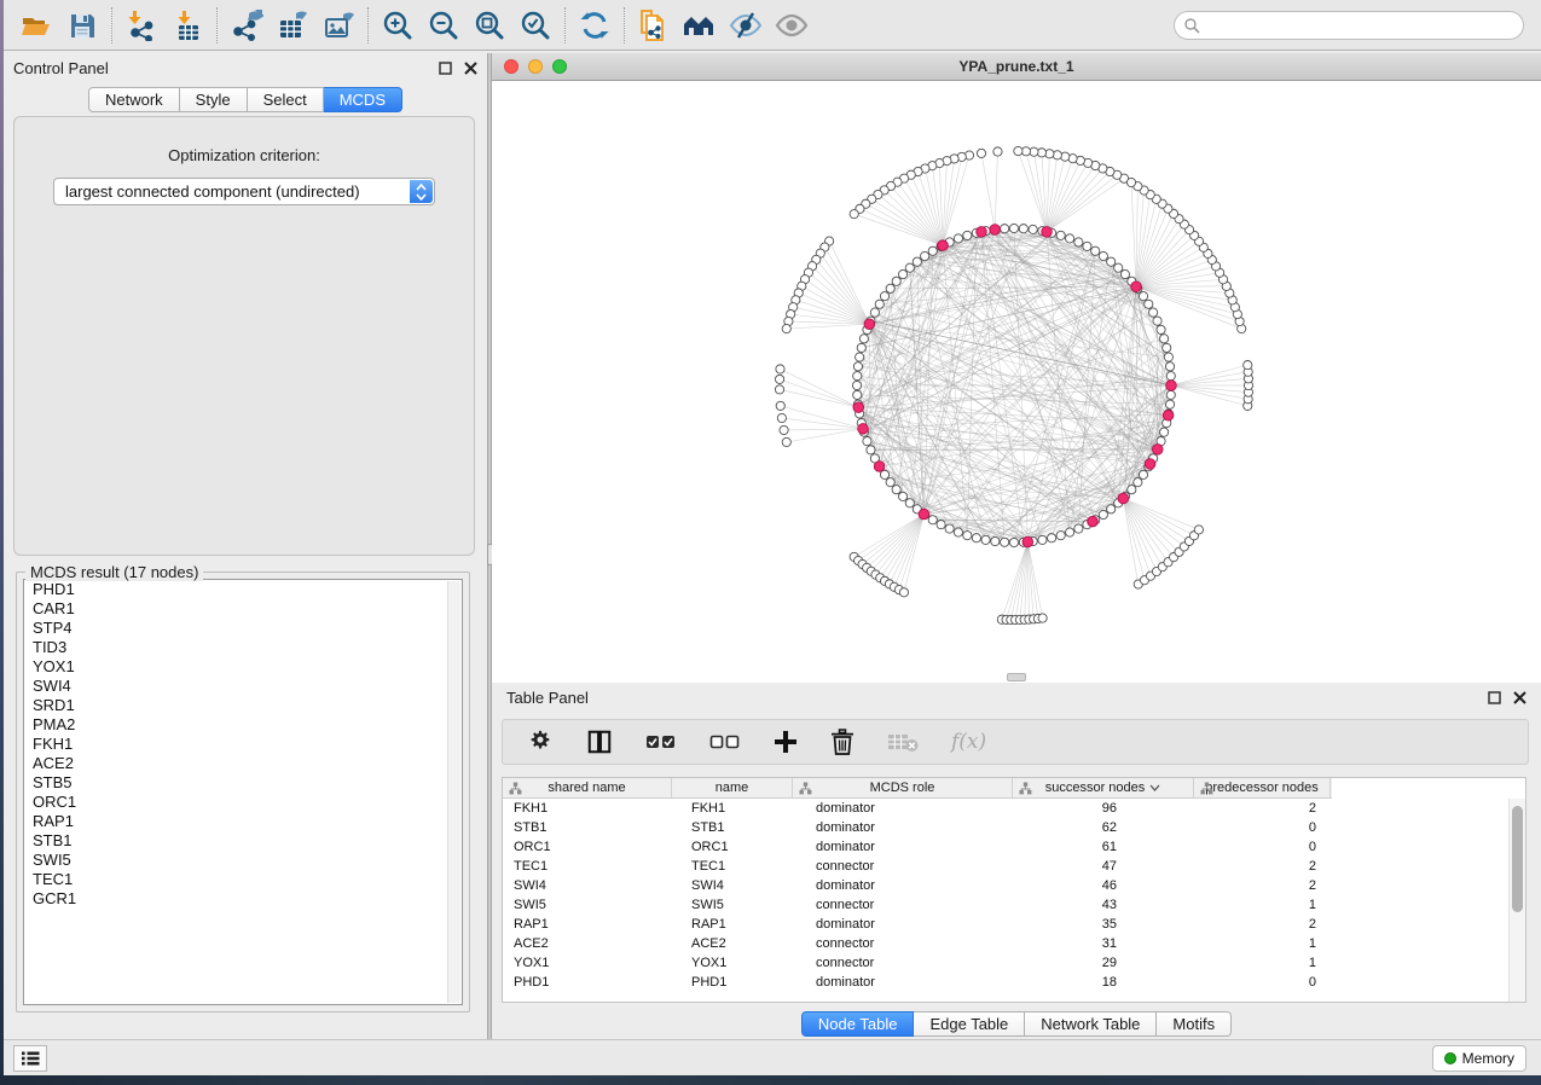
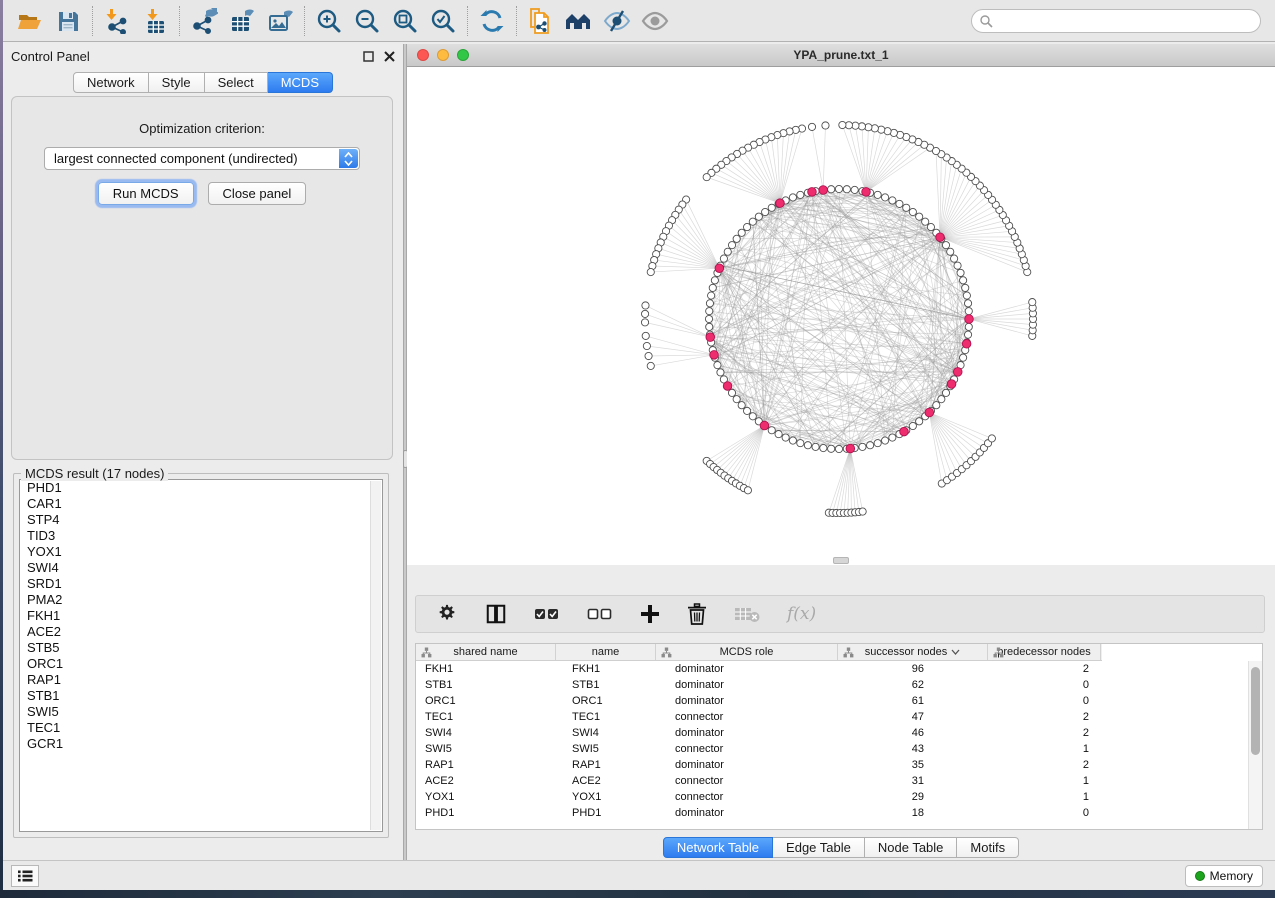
  Control Panel
  Network
  Style
  Select
  MCDS
  Optimization criterion:
  largest connected component (undirected)
+ Run MCDS
+ Close panel
  MCDS result (17 nodes)
  PHD1
  CAR1
  STP4
  TID3
  YOX1
  SWI4
  SRD1
  PMA2
  FKH1
  ACE2
  STB5
  ORC1
  RAP1
  STB1
  SWI5
  TEC1
  GCR1
  YPA_prune.txt_1
- Table Panel
  f(x)
  shared name
  name
  MCDS role
  successor nodes
  predecessor nodes
  FKH1
  FKH1
  dominator
  96
  2
  STB1
  STB1
  dominator
  62
  0
  ORC1
  ORC1
  dominator
  61
  0
  TEC1
  TEC1
  connector
  47
  2
  SWI4
  SWI4
  dominator
  46
  2
  SWI5
  SWI5
  connector
  43
  1
  RAP1
  RAP1
  dominator
  35
  2
  ACE2
  ACE2
  connector
  31
  1
  YOX1
  YOX1
  connector
  29
  1
  PHD1
  PHD1
  dominator
  18
  0
- Node Table
+ Network Table
  Edge Table
- Network Table
+ Node Table
  Motifs
  Memory
